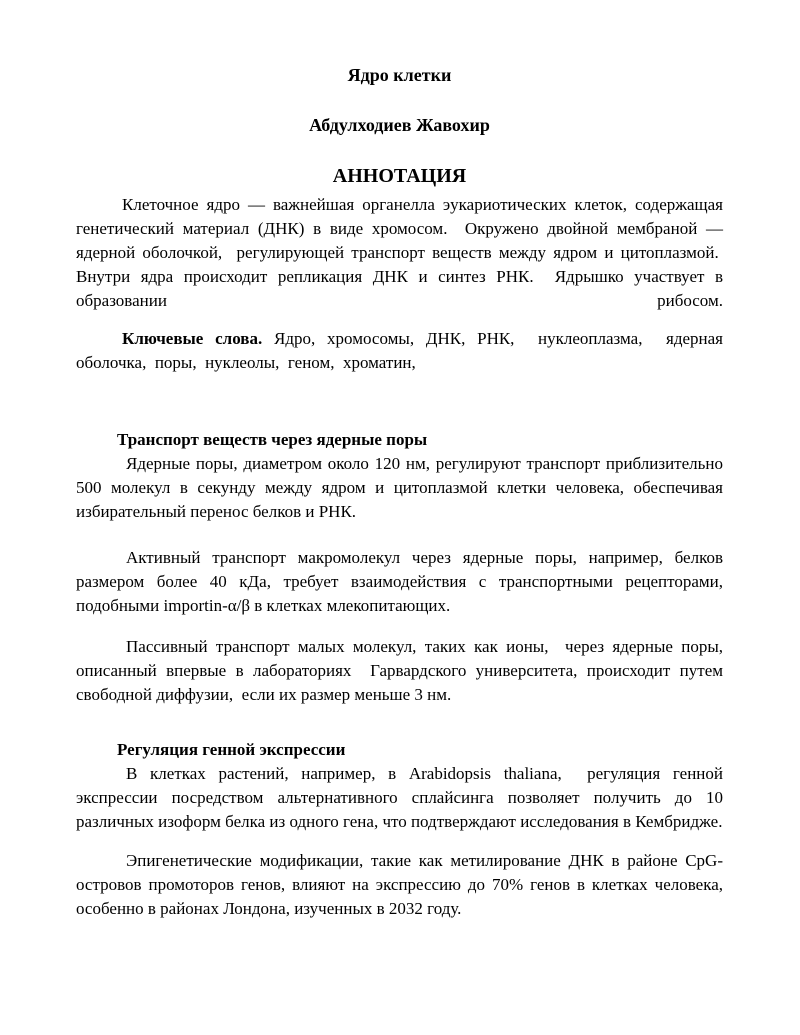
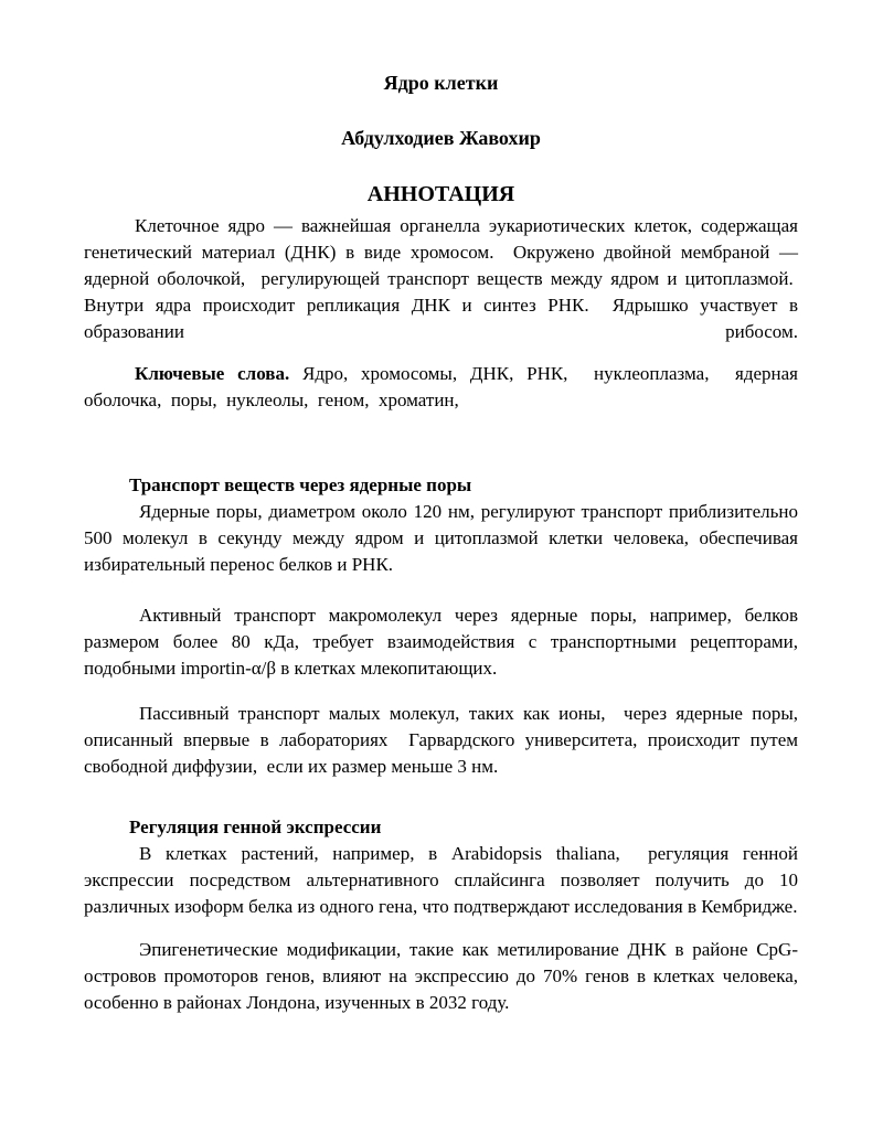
  Ядро клетки
  Абдулходиев Жавохир
  АННОТАЦИЯ
  Клеточное ядро — важнейшая органелла эукариотических клеток, содержащая генетический материал (ДНК) в виде хромосом. Окружено двойной мембраной — ядерной оболочкой, регулирующей транспорт веществ между ядром и цитоплазмой. Внутри ядра происходит репликация ДНК и синтез РНК. Ядрышко участвует в образовании рибосом.
  Ключевые слова. Ядро, хромосомы, ДНК, РНК, нуклеоплазма, ядерная оболочка, поры, нуклеолы, геном, хроматин,
  Транспорт веществ через ядерные поры
  Ядерные поры, диаметром около 120 нм, регулируют транспорт приблизительно 500 молекул в секунду между ядром и цитоплазмой клетки человека, обеспечивая избирательный перенос белков и РНК.
- Активный транспорт макромолекул через ядерные поры, например, белков размером более 40 кДа, требует взаимодействия с транспортными рецепторами, подобными importin-α/β в клетках млекопитающих.
+ Активный транспорт макромолекул через ядерные поры, например, белков размером более 80 кДа, требует взаимодействия с транспортными рецепторами, подобными importin-α/β в клетках млекопитающих.
  Пассивный транспорт малых молекул, таких как ионы, через ядерные поры, описанный впервые в лабораториях Гарвардского университета, происходит путем свободной диффузии, если их размер меньше 3 нм.
  Регуляция генной экспрессии
  В клетках растений, например, в Arabidopsis thaliana, регуляция генной экспрессии посредством альтернативного сплайсинга позволяет получить до 10 различных изоформ белка из одного гена, что подтверждают исследования в Кембридже.
  Эпигенетические модификации, такие как метилирование ДНК в районе CpG-островов промоторов генов, влияют на экспрессию до 70% генов в клетках человека, особенно в районах Лондона, изученных в 2032 году.
